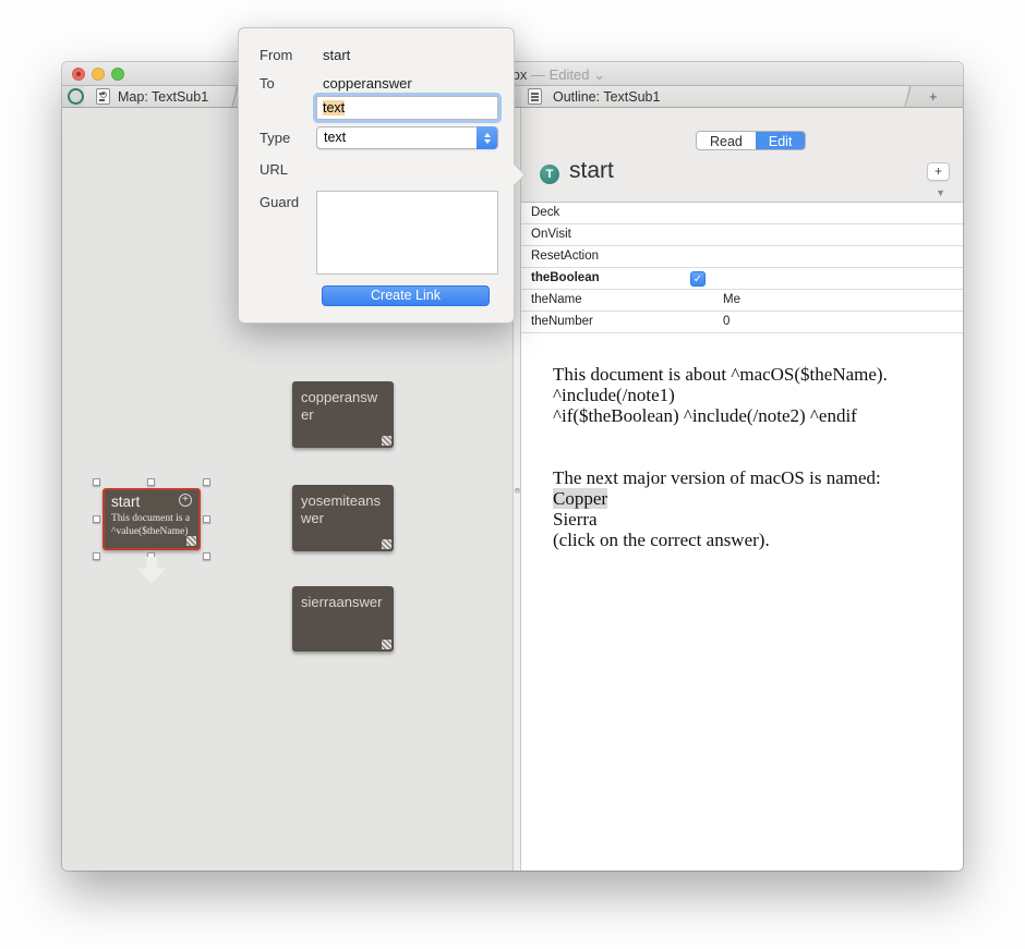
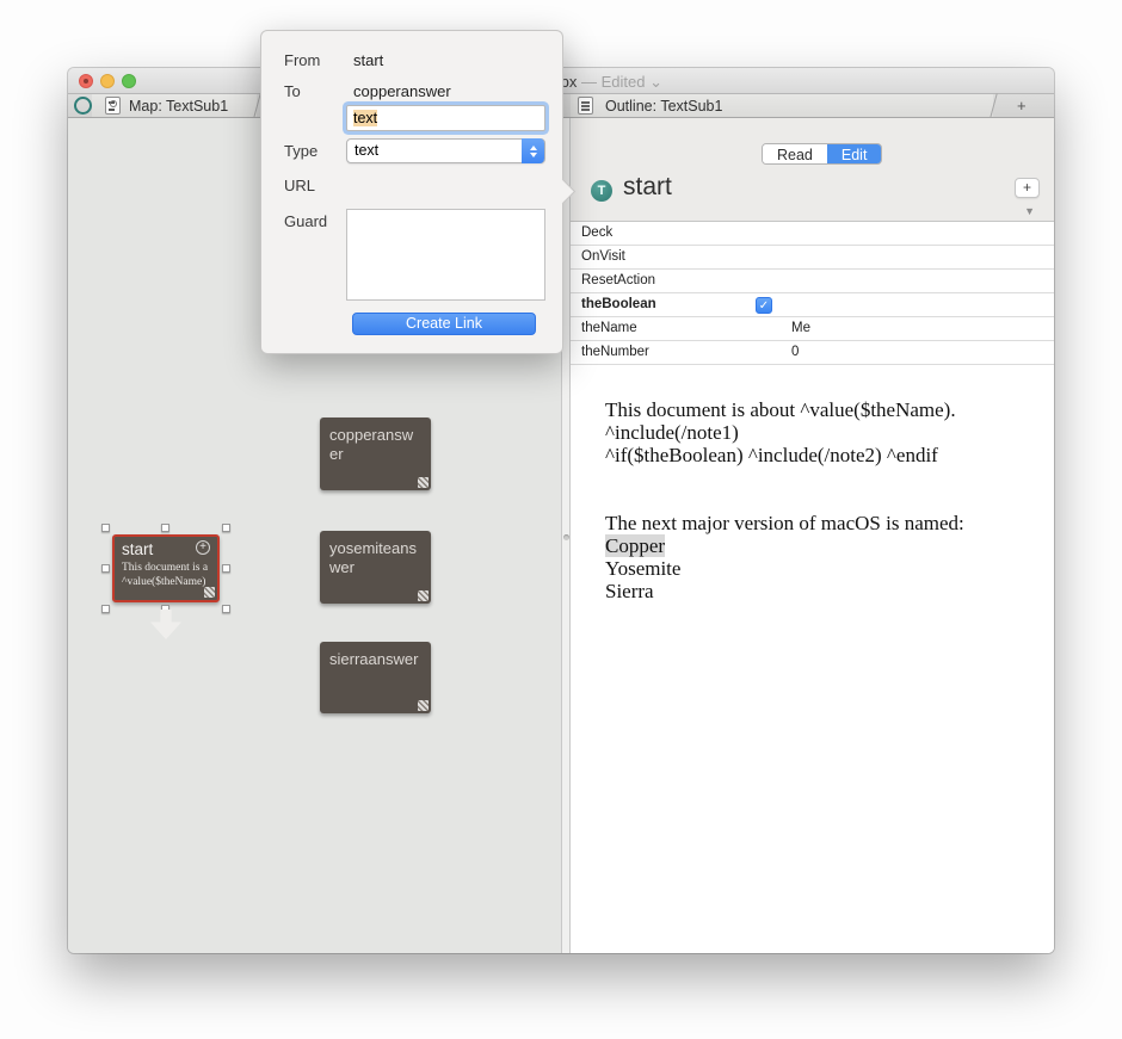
  bx — Edited ⌄
  Map: TextSub1
  Outline: TextSub1
  +
  start
  +
  This document is a ^value($theName)
  copperanswer
  yosemiteanswer
  sierraanswer
  Read
  Edit
  T
  start
  +
  ▼
  Deck
  OnVisit
  ResetAction
  theBoolean
  ✓
  theName
  Me
  theNumber
  0
- This document is about ^macOS($theName).
+ This document is about ^value($theName).
  ^include(/note1)
  ^if($theBoolean) ^include(/note2) ^endif
  The next major version of macOS is named:
  Copper
+ Yosemite
  Sierra
- (click on the correct answer).
  From
  start
  To
  copperanswer
  text
  Type
  text
  URL
  Guard
  Create Link
